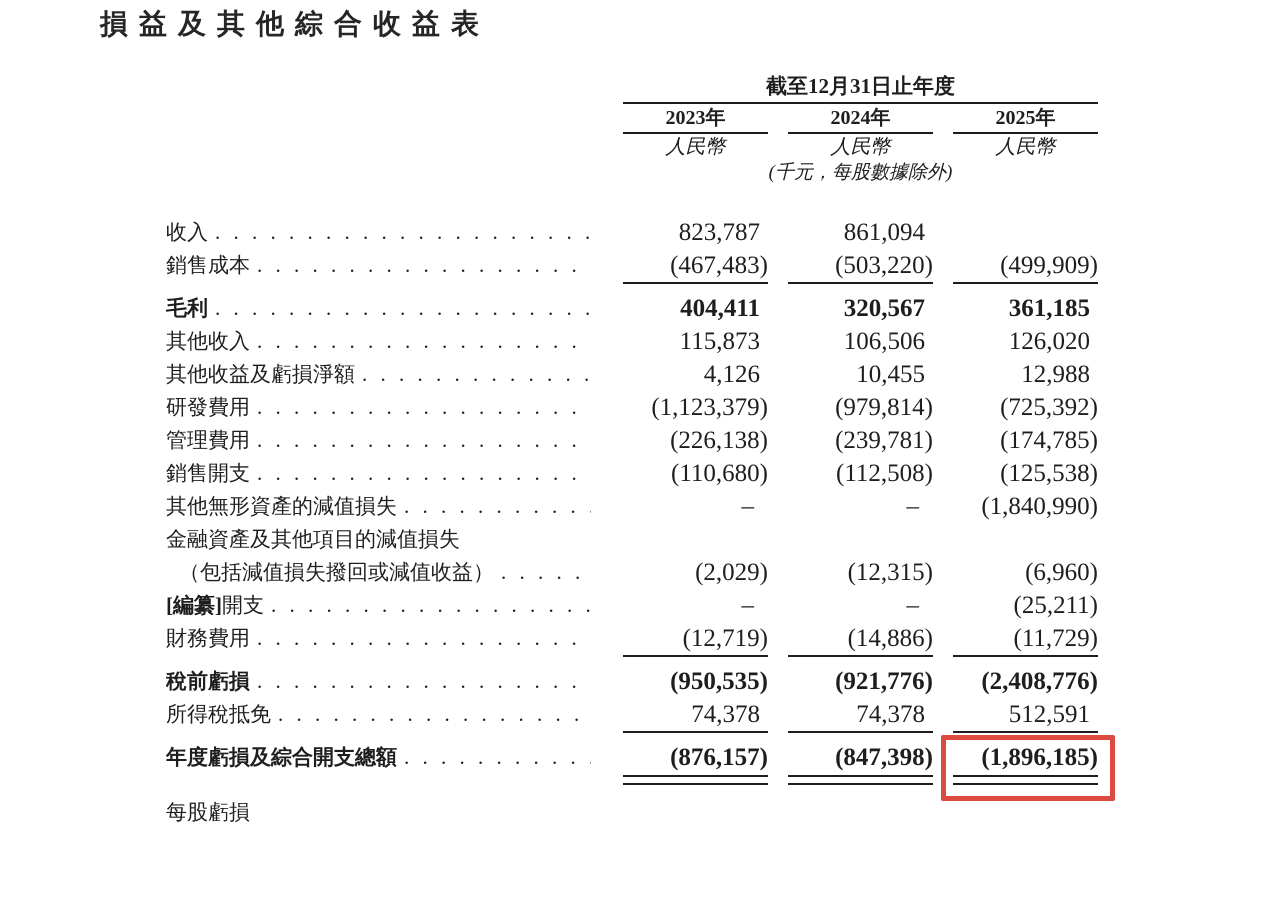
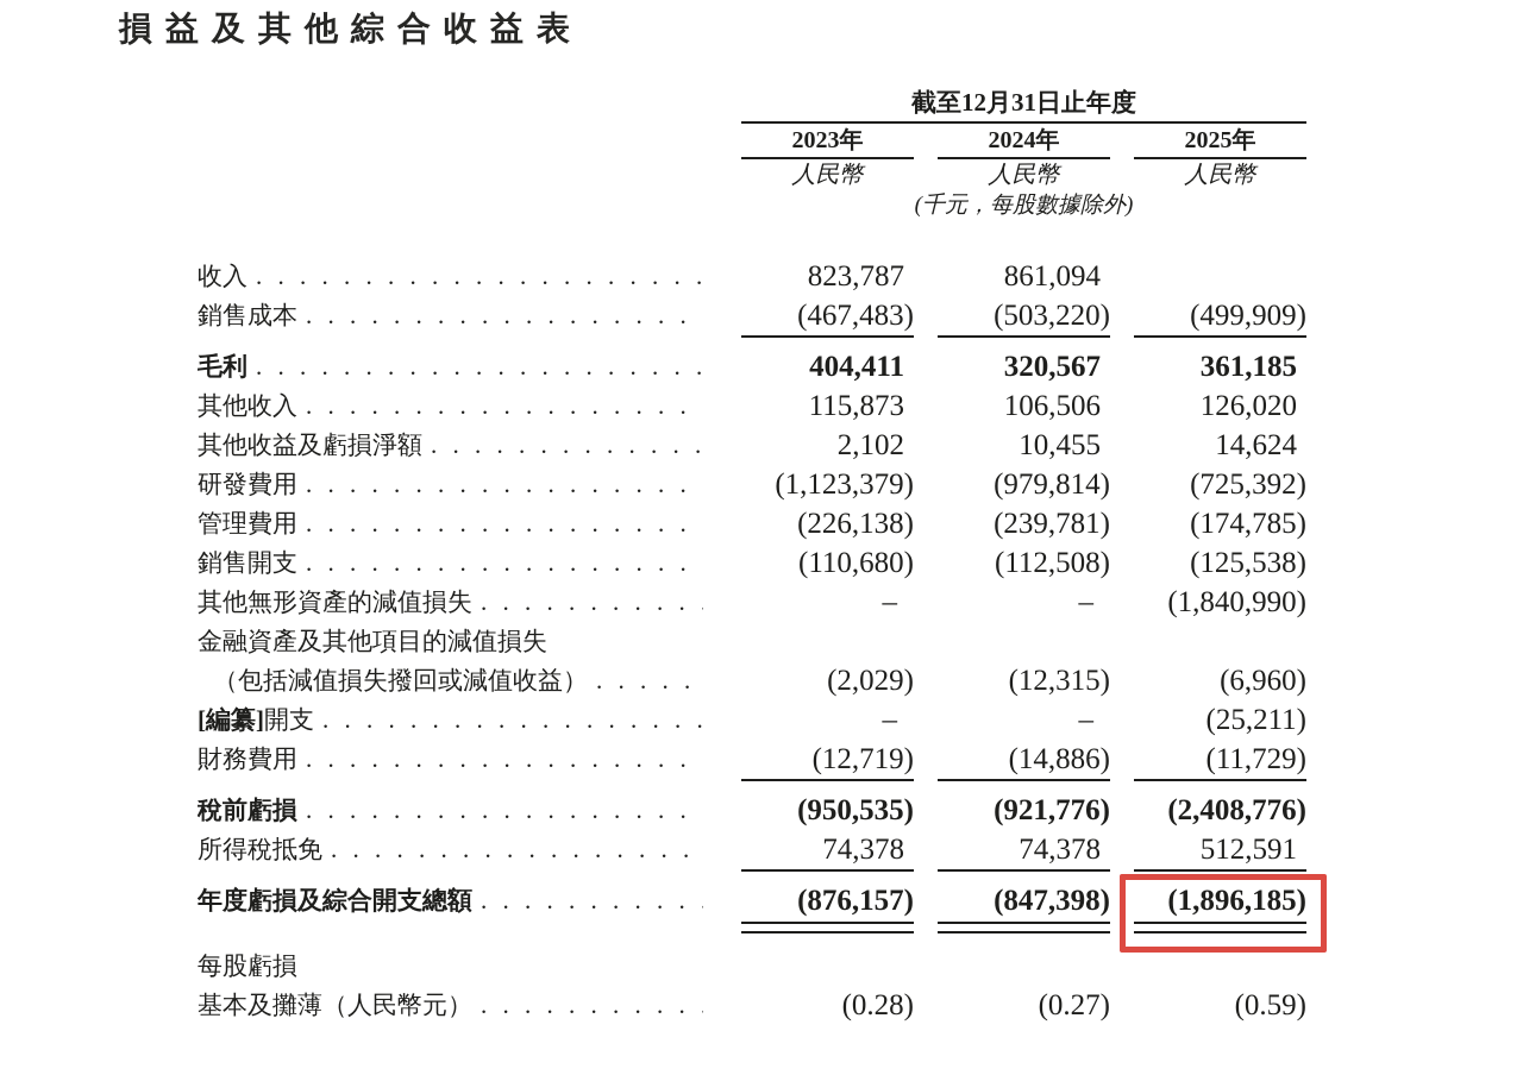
  損益及其他綜合收益表
  截至12月31日止年度
  2023年
  2024年
  2025年
  人民幣
  人民幣
  人民幣
  (千元，每股數據除外)
  收入
  823,787
  861,094
  銷售成本
  (467,483)
  (503,220)
  (499,909)
  毛利
  404,411
  320,567
  361,185
  其他收入
  115,873
  106,506
  126,020
  其他收益及虧損淨額
- 4,126
+ 2,102
  10,455
- 12,988
+ 14,624
  研發費用
  (1,123,379)
  (979,814)
  (725,392)
  管理費用
  (226,138)
  (239,781)
  (174,785)
  銷售開支
  (110,680)
  (112,508)
  (125,538)
  其他無形資產的減值損失
  –
  –
  (1,840,990)
  金融資產及其他項目的減值損失
  （包括減值損失撥回或減值收益）
  (2,029)
  (12,315)
  (6,960)
  [編纂]
  開支
  –
  –
  (25,211)
  財務費用
  (12,719)
  (14,886)
  (11,729)
  稅前虧損
  (950,535)
  (921,776)
  (2,408,776)
  所得稅抵免
  74,378
  74,378
  512,591
  年度虧損及綜合開支總額
  (876,157)
  (847,398)
  (1,896,185)
  每股虧損
+ 基本及攤薄（人民幣元）
+ (0.28)
+ (0.27)
+ (0.59)
